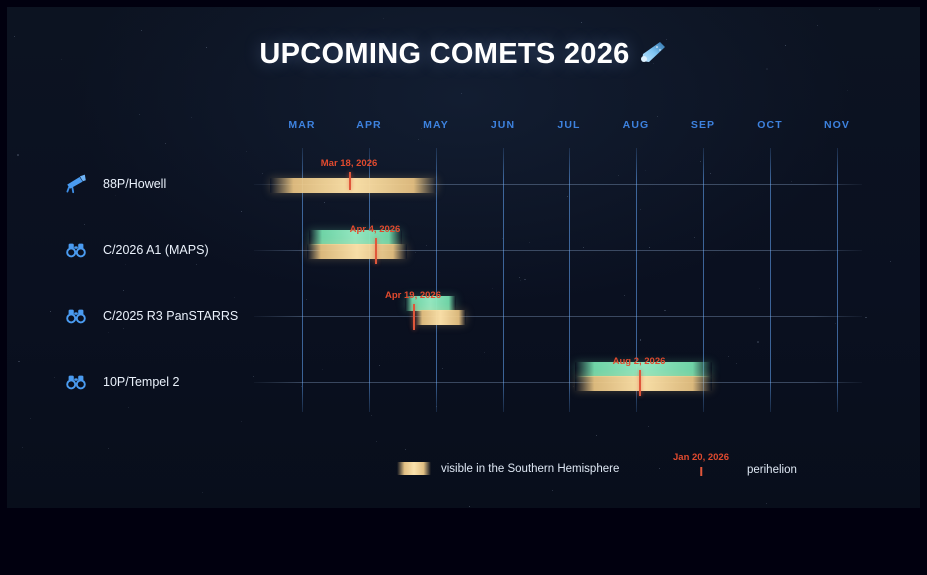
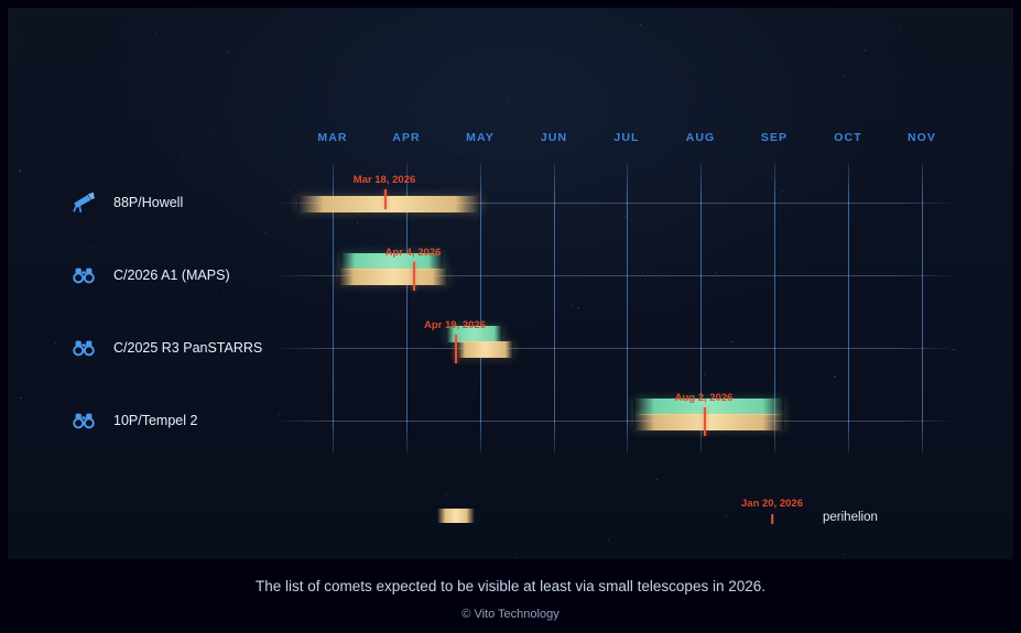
- UPCOMING COMETS 2026
  MAR
  APR
  MAY
  JUN
  JUL
  AUG
  SEP
  OCT
  NOV
  88P/Howell
  Mar 18, 2026
  C/2026 A1 (MAPS)
  Apr 4, 2026
  C/2025 R3 PanSTARRS
  Apr 19, 2026
  10P/Tempel 2
  Aug 2, 2026
- visible in the Southern Hemisphere
  Jan 20, 2026
  perihelion
+ The list of comets expected to be visible at least via small telescopes in 2026.
+ © Vito Technology
